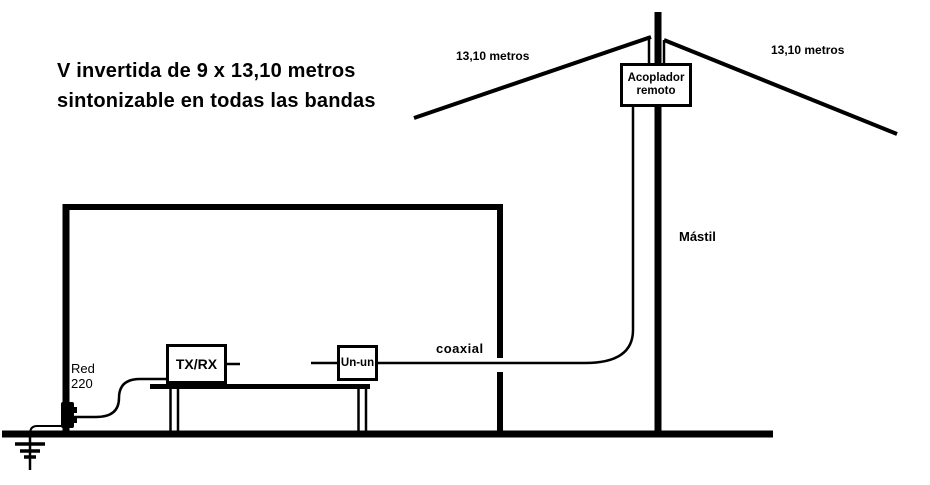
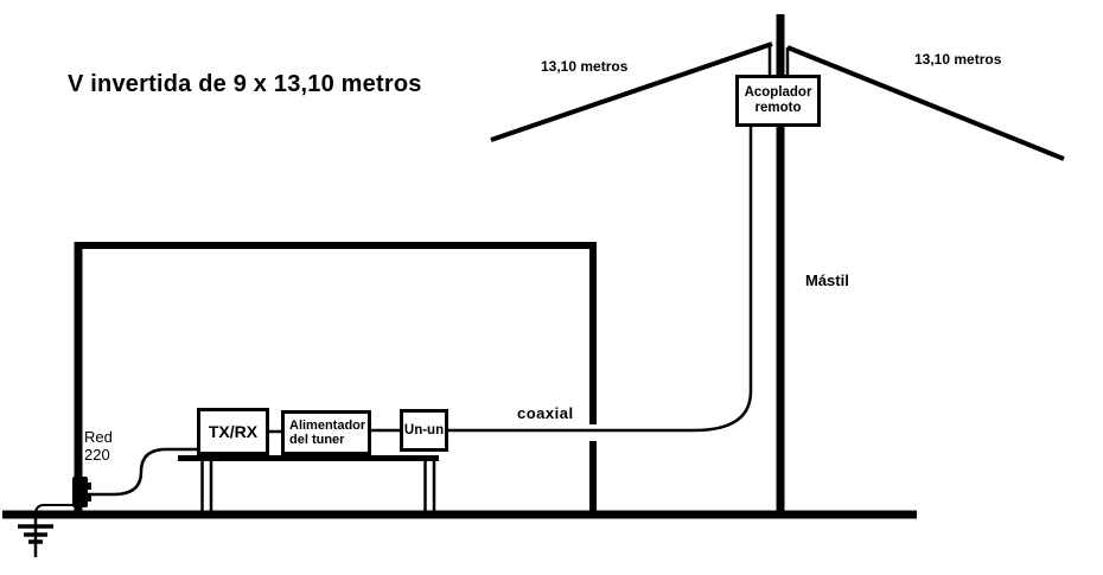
  V invertida de 9 x 13,10 metros
- sintonizable en todas las bandas
  13,10 metros
  13,10 metros
  Mástil
  coaxial
  Red
  220
  Acoplador
  remoto
  TX/RX
+ Alimentador
+ del tuner
  Un-un
